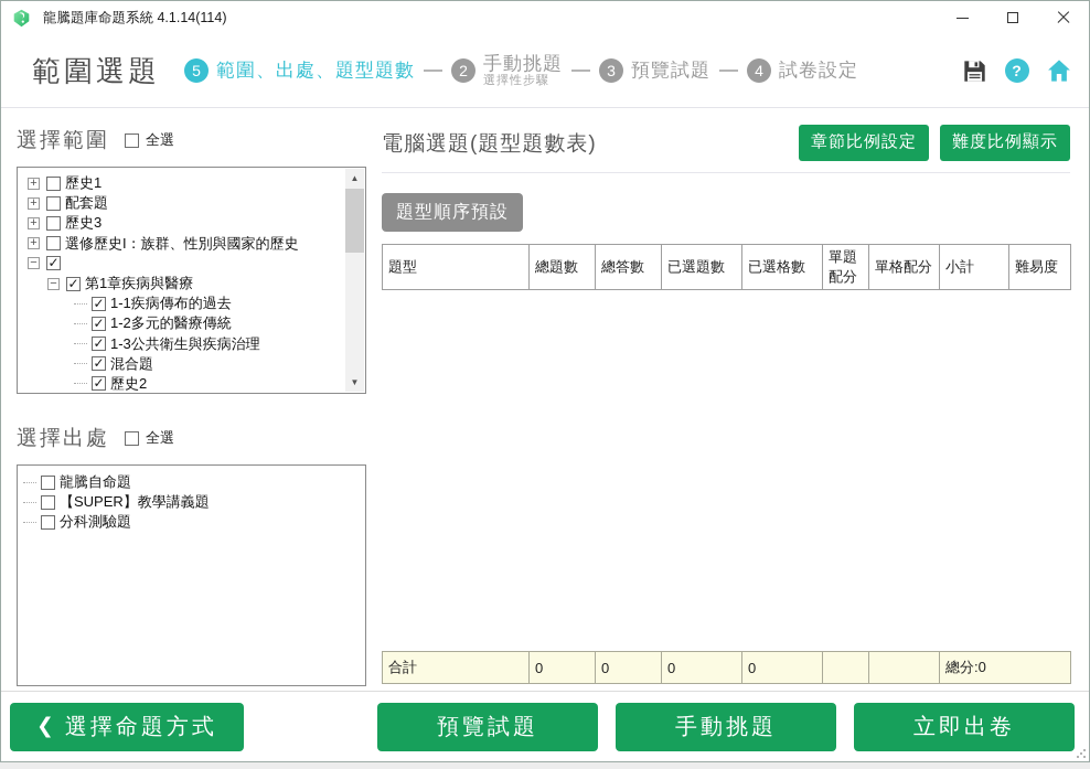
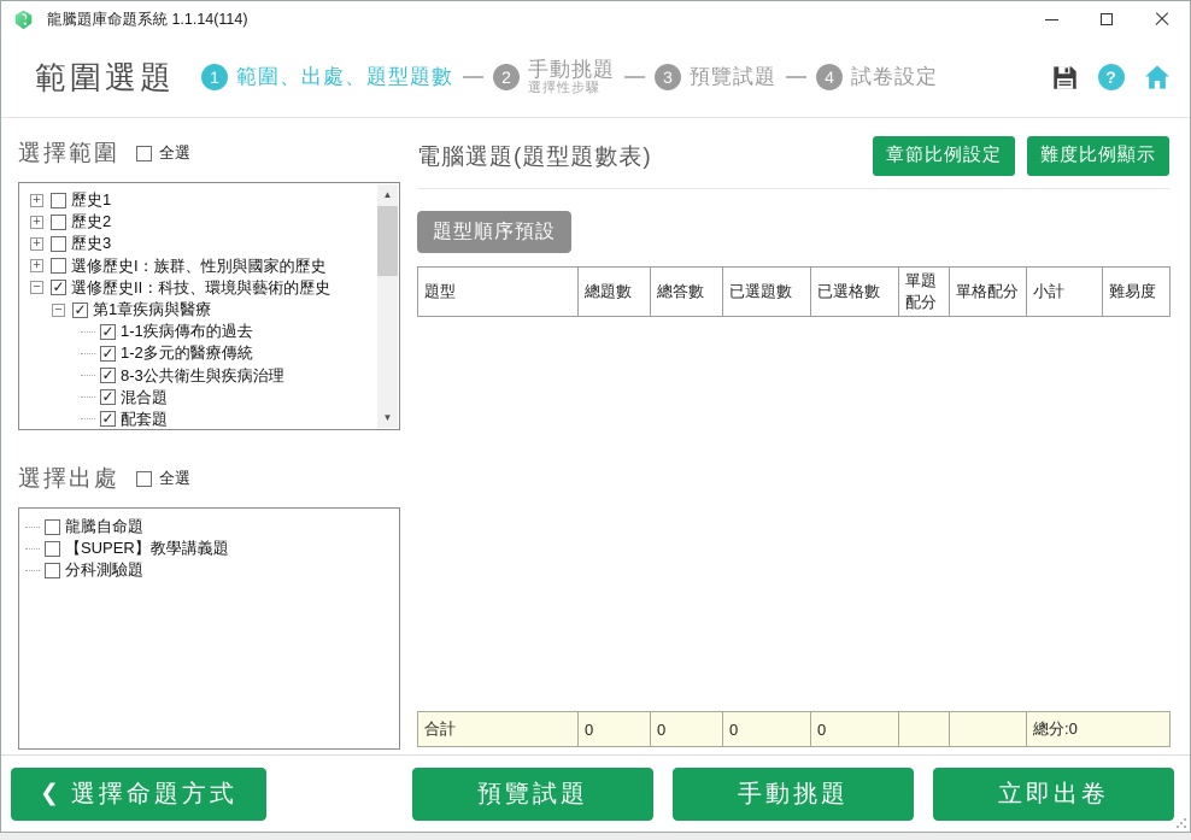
- 龍騰題庫命題系統 4.1.14(114)
+ 龍騰題庫命題系統 1.1.14(114)
  範圍選題
- 5
+ 1
  範圍、出處、題型題數
  2
  手動挑題
  選擇性步驟
  3
  預覽試題
  4
  試卷設定
  ?
  選擇範圍
  全選
  +
  歷史1
  +
- 配套題
+ 歷史2
  +
  歷史3
  +
  選修歷史I：族群、性別與國家的歷史
  −
+ 選修歷史II：科技、環境與藝術的歷史
  −
  第1章疾病與醫療
  1-1疾病傳布的過去
  1-2多元的醫療傳統
- 1-3公共衛生與疾病治理
+ 8-3公共衛生與疾病治理
  混合題
- 歷史2
+ 配套題
  ▲
  ▼
  選擇出處
  全選
  龍騰自命題
  【SUPER】教學講義題
  分科測驗題
  電腦選題(題型題數表)
  章節比例設定
  難度比例顯示
  題型順序預設
  題型	總題數	總答數	已選題數	已選格數	單題配分	單格配分	小計	難易度
  合計	0	0	0	0			總分:0
  ❮
  選擇命題方式
  預覽試題
  手動挑題
  立即出卷
